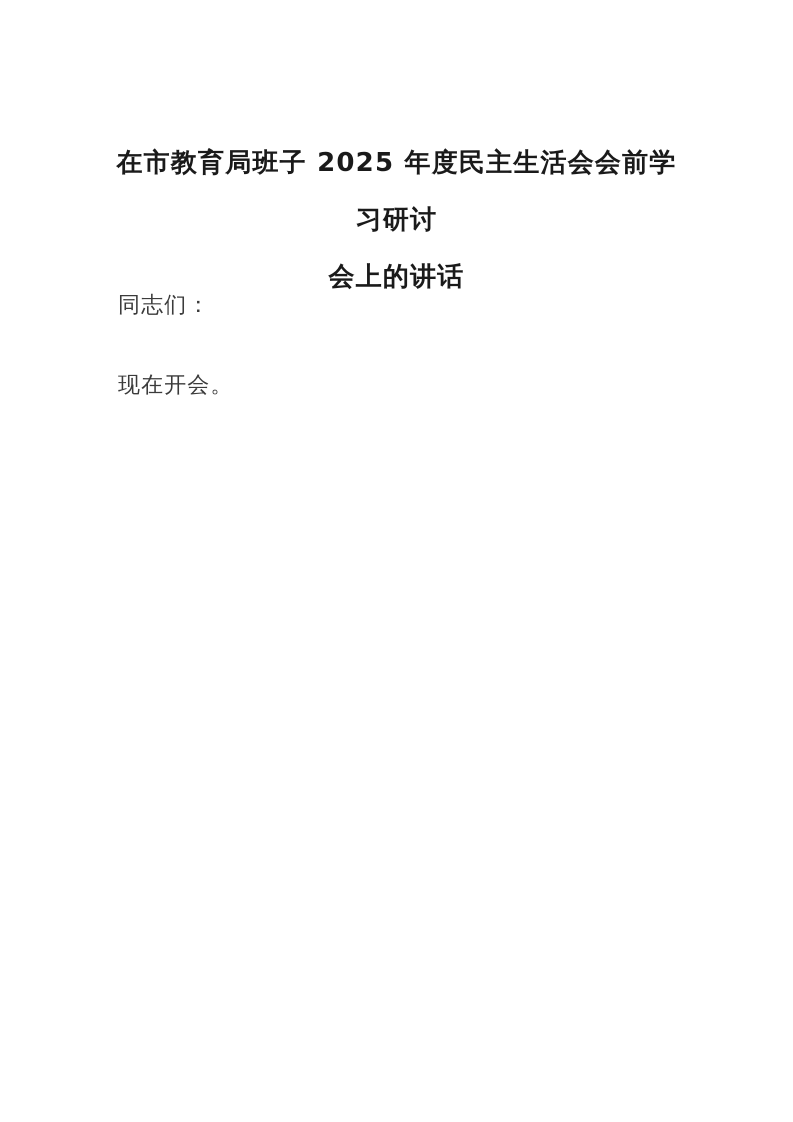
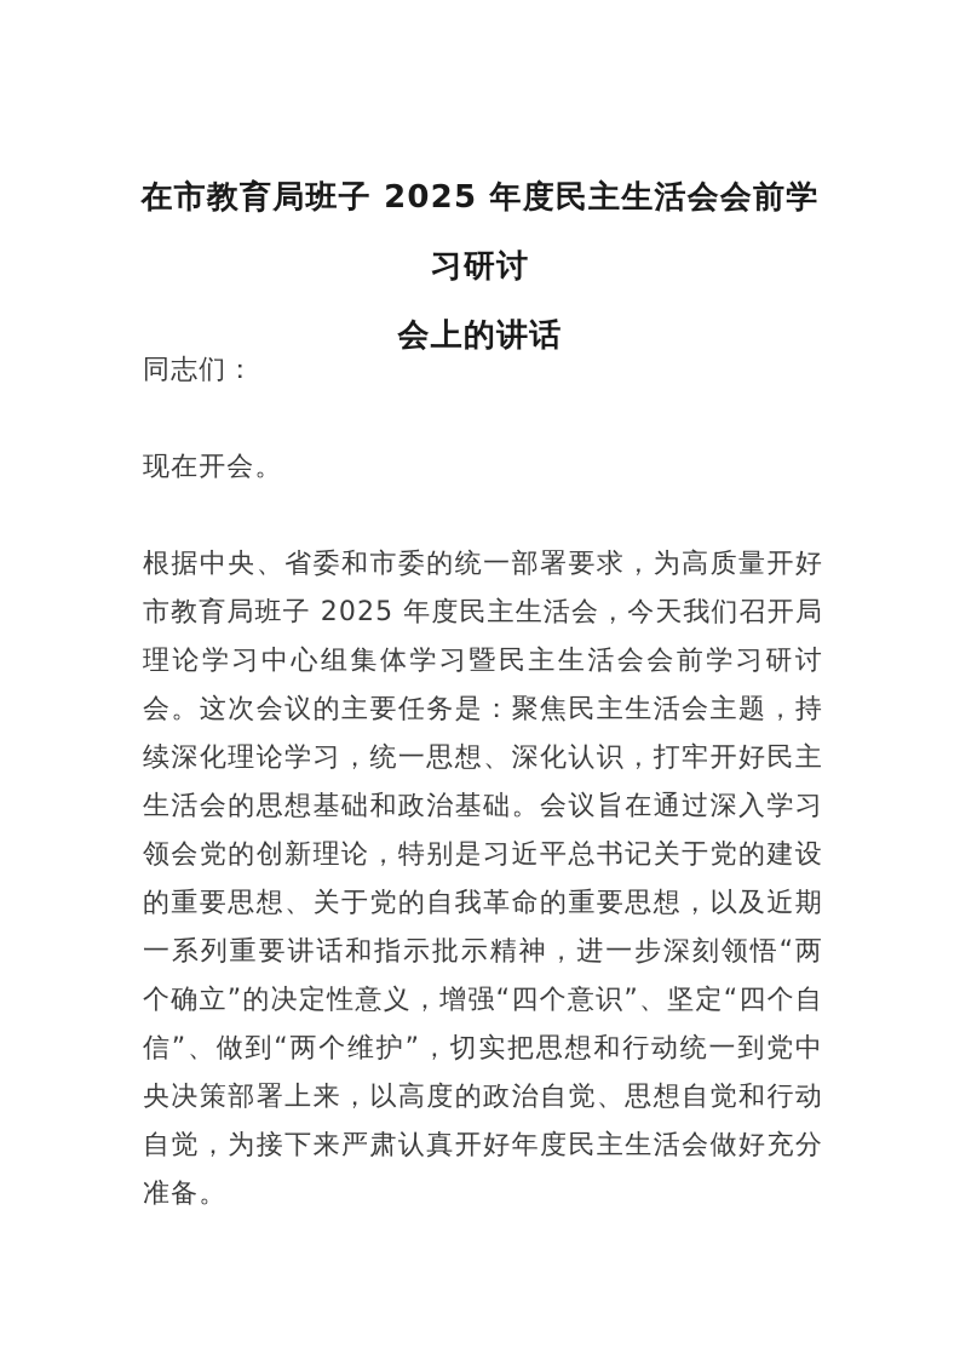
  在市教育局班子 2025 年度民主生活会会前学习研讨
  会上的讲话
  同志们：
  现在开会。
+ 根据中央、省委和市委的统一部署要求，为高质量开好市教育局班子 2025 年度民主生活会，今天我们召开局理论学习中心组集体学习暨民主生活会会前学习研讨会。这次会议的主要任务是：聚焦民主生活会主题，持续深化理论学习，统一思想、深化认识，打牢开好民主生活会的思想基础和政治基础。会议旨在通过深入学习领会党的创新理论，特别是习近平总书记关于党的建设的重要思想、关于党的自我革命的重要思想，以及近期一系列重要讲话和指示批示精神，进一步深刻领悟“两个确立”的决定性意义，增强“四个意识”、坚定“四个自信”、做到“两个维护”，切实把思想和行动统一到党中央决策部署上来，以高度的政治自觉、思想自觉和行动自觉，为接下来严肃认真开好年度民主生活会做好充分准备。
